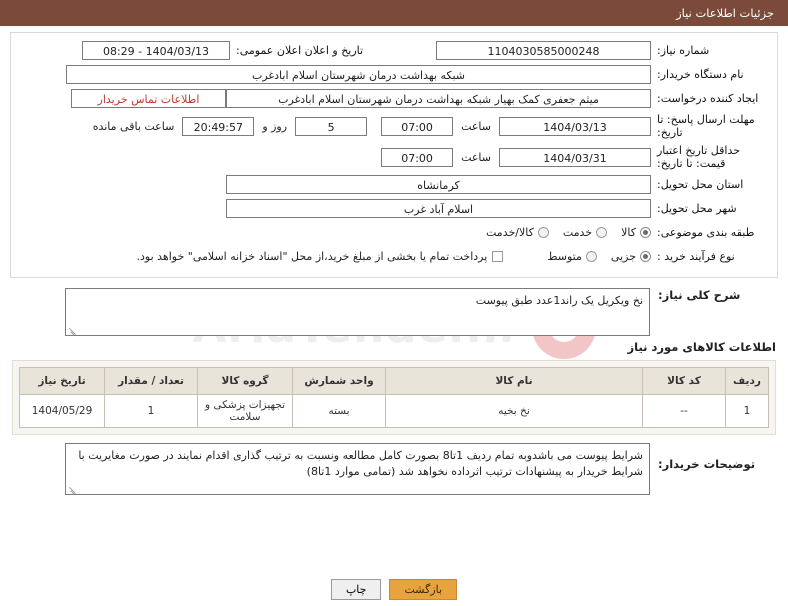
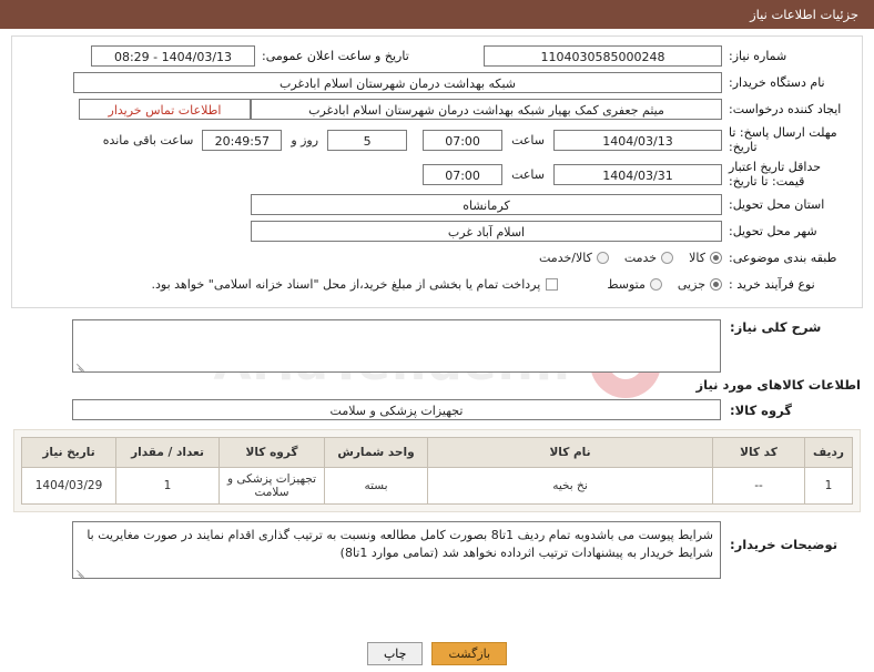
  جزئیات اطلاعات نیاز
  شماره نیاز:
  1104030585000248
- تاریخ و اعلان اعلان عمومی:
+ تاریخ و ساعت اعلان عمومی:
  1404/03/13 - 08:29
  نام دستگاه خریدار:
  شبکه بهداشت درمان شهرستان اسلام ابادغرب
  ایجاد کننده درخواست:
  میثم جعفری کمک بهیار شبکه بهداشت درمان شهرستان اسلام ابادغرب
  اطلاعات تماس خریدار
  مهلت ارسال پاسخ: تا تاریخ:
  1404/03/13
  ساعت
  07:00
  5
  روز و
  20:49:57
  ساعت باقی مانده
  حداقل تاریخ اعتبار قیمت: تا تاریخ:
  1404/03/31
  ساعت
  07:00
  استان محل تحویل:
  کرمانشاه
  شهر محل تحویل:
  اسلام آباد غرب
  طبقه بندی موضوعی:
  کالا
  خدمت
  کالا/خدمت
  نوع فرآیند خرید :
  جزیی
  متوسط
  پرداخت تمام یا بخشی از مبلغ خرید،از محل "اسناد خزانه اسلامی" خواهد بود.
  شرح کلی نیاز:
- نخ ویکریل یک راند1عدد طبق پیوست
  اطلاعات کالاهای مورد نیاز
+ گروه کالا:
+ تجهیزات پزشکی و سلامت
  ردیف	کد کالا	نام کالا	واحد شمارش	گروه کالا	تعداد / مقدار	تاریخ نیاز
- 1	--	نخ بخیه	بسته	تجهیزات پزشکی و سلامت	1	1404/05/29
+ 1	--	نخ بخیه	بسته	تجهیزات پزشکی و سلامت	1	1404/03/29
  توضیحات خریدار:
  شرایط پیوست می باشدوبه تمام ردیف 1تا8 بصورت کامل مطالعه ونسبت به ترتیب گذاری اقدام نمایند در صورت مغایریت با شرایط خریدار به پیشنهادات ترتیب اثرداده نخواهد شد (تمامی موارد 1تا8)
  بازگشت
  چاپ
